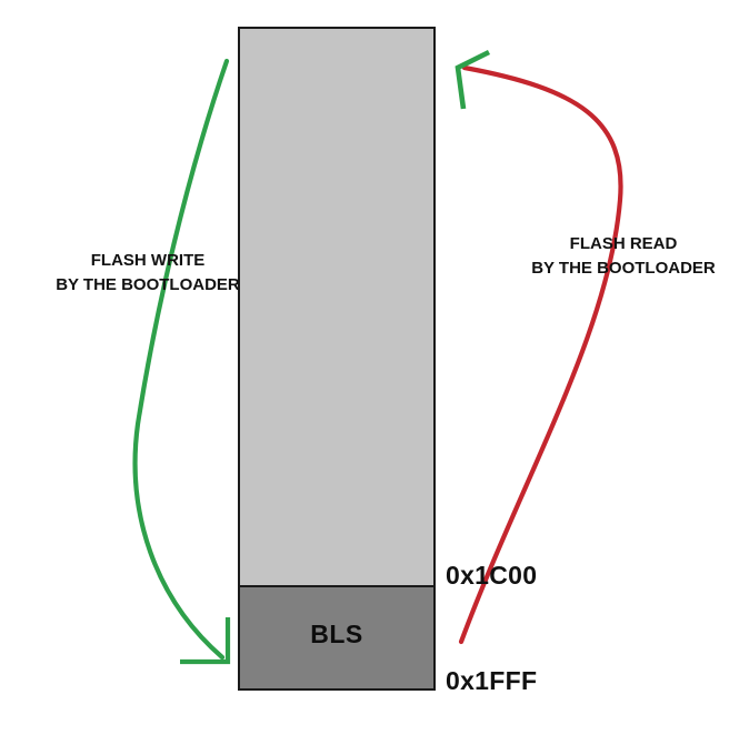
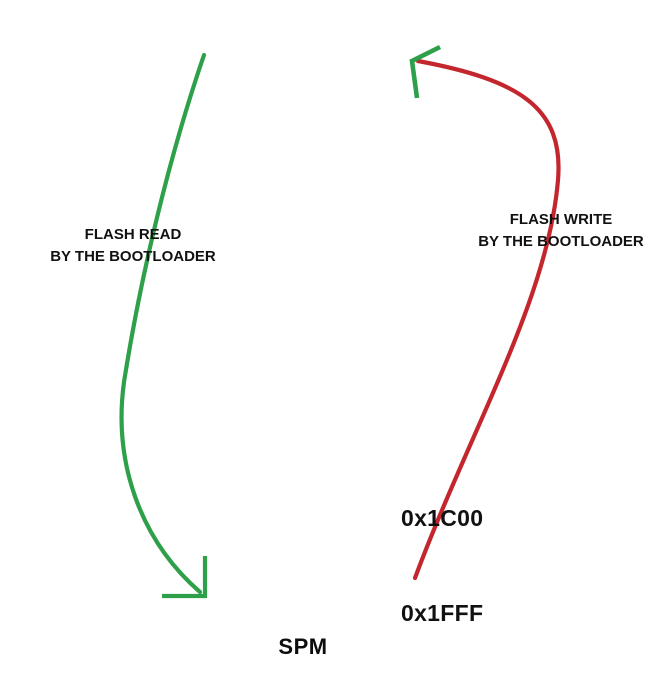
- BLS
  0x1C00
  0x1FFF
+ SPM
- FLASH WRITE
+ FLASH READ
  BY THE BOOTLOADER
- FLASH READ
+ FLASH WRITE
  BY THE BOOTLOADER
